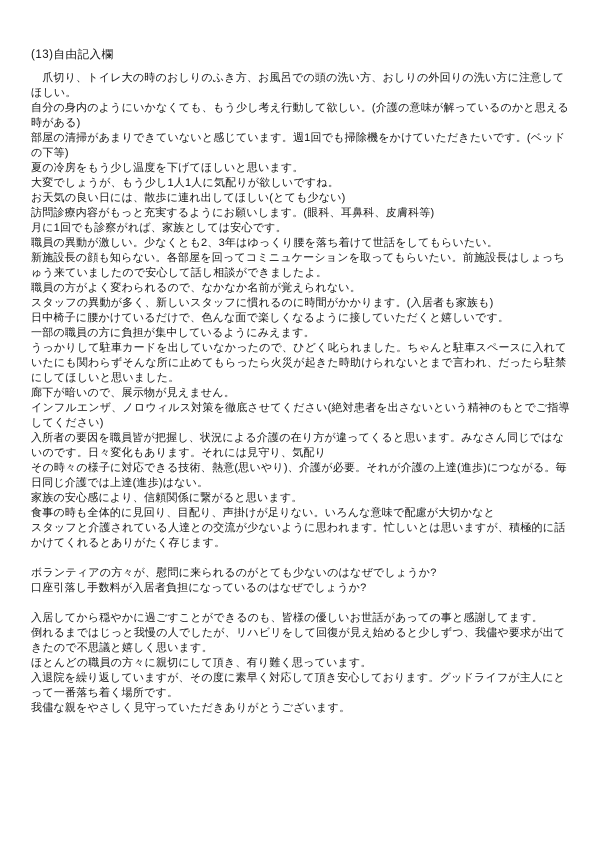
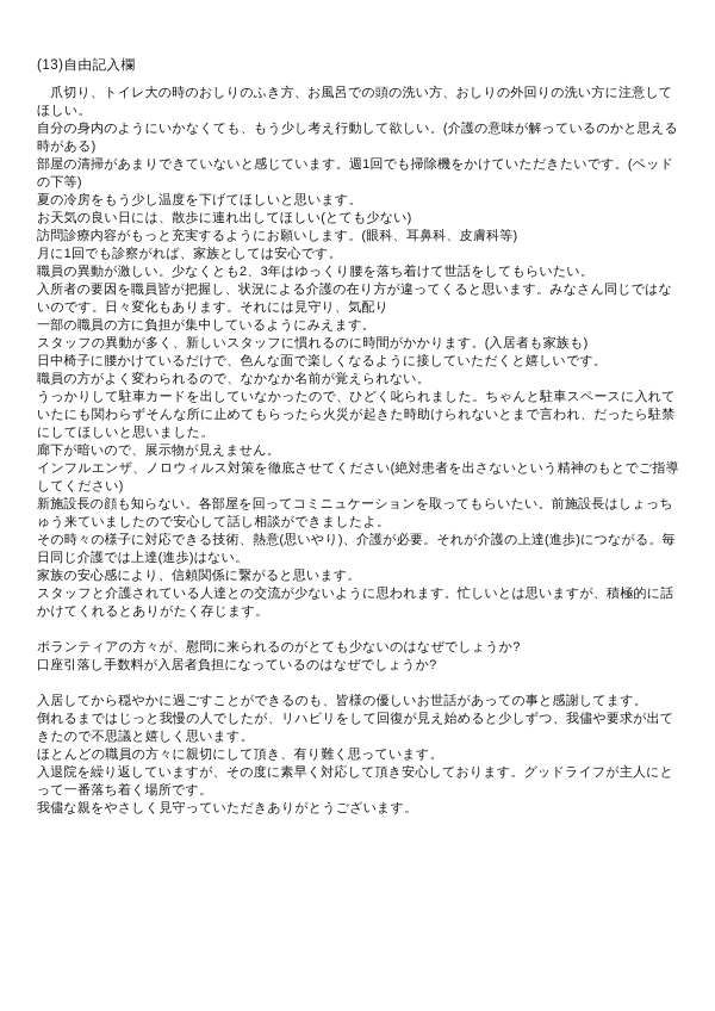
  (13)自由記入欄
  爪切り、トイレ大の時のおしりのふき方、お風呂での頭の洗い方、おしりの外回りの洗い方に注意してほしい。
  自分の身内のようにいかなくても、もう少し考え行動して欲しい。(介護の意味が解っているのかと思える時がある)
  部屋の清掃があまりできていないと感じています。週1回でも掃除機をかけていただきたいです。(ベッドの下等)
  夏の冷房をもう少し温度を下げてほしいと思います。
- 大変でしょうが、もう少し1人1人に気配りが欲しいですね。
  お天気の良い日には、散歩に連れ出してほしい(とても少ない)
  訪問診療内容がもっと充実するようにお願いします。(眼科、耳鼻科、皮膚科等)
  月に1回でも診察がれば、家族としては安心です。
  職員の異動が激しい。少なくとも2、3年はゆっくり腰を落ち着けて世話をしてもらいたい。
- 新施設長の顔も知らない。各部屋を回ってコミニュケーションを取ってもらいたい。前施設長はしょっちゅう来ていましたので安心して話し相談ができましたよ。
+ 入所者の要因を職員皆が把握し、状況による介護の在り方が違ってくると思います。みなさん同じではないのです。日々変化もあります。それには見守り、気配り
- 職員の方がよく変わられるので、なかなか名前が覚えられない。
+ 一部の職員の方に負担が集中しているようにみえます。
  スタッフの異動が多く、新しいスタッフに慣れるのに時間がかかります。(入居者も家族も)
  日中椅子に腰かけているだけで、色んな面で楽しくなるように接していただくと嬉しいです。
- 一部の職員の方に負担が集中しているようにみえます。
+ 職員の方がよく変わられるので、なかなか名前が覚えられない。
  うっかりして駐車カードを出していなかったので、ひどく叱られました。ちゃんと駐車スペースに入れていたにも関わらずそんな所に止めてもらったら火災が起きた時助けられないとまで言われ、だったら駐禁にしてほしいと思いました。
  廊下が暗いので、展示物が見えません。
  インフルエンザ、ノロウィルス対策を徹底させてください(絶対患者を出さないという精神のもとでご指導してください)
- 入所者の要因を職員皆が把握し、状況による介護の在り方が違ってくると思います。みなさん同じではないのです。日々変化もあります。それには見守り、気配り
+ 新施設長の顔も知らない。各部屋を回ってコミニュケーションを取ってもらいたい。前施設長はしょっちゅう来ていましたので安心して話し相談ができましたよ。
  その時々の様子に対応できる技術、熱意(思いやり)、介護が必要。それが介護の上達(進歩)につながる。毎日同じ介護では上達(進歩)はない。
  家族の安心感により、信頼関係に繋がると思います。
- 食事の時も全体的に見回り、目配り、声掛けが足りない。いろんな意味で配慮が大切かなと
  スタッフと介護されている人達との交流が少ないように思われます。忙しいとは思いますが、積極的に話かけてくれるとありがたく存じます。
  ボランティアの方々が、慰問に来られるのがとても少ないのはなぜでしょうか?
  口座引落し手数料が入居者負担になっているのはなぜでしょうか?
  入居してから穏やかに過ごすことができるのも、皆様の優しいお世話があっての事と感謝してます。
  倒れるまではじっと我慢の人でしたが、リハビリをして回復が見え始めると少しずつ、我儘や要求が出てきたので不思議と嬉しく思います。
  ほとんどの職員の方々に親切にして頂き、有り難く思っています。
  入退院を繰り返していますが、その度に素早く対応して頂き安心しております。グッドライフが主人にとって一番落ち着く場所です。
  我儘な親をやさしく見守っていただきありがとうございます。
